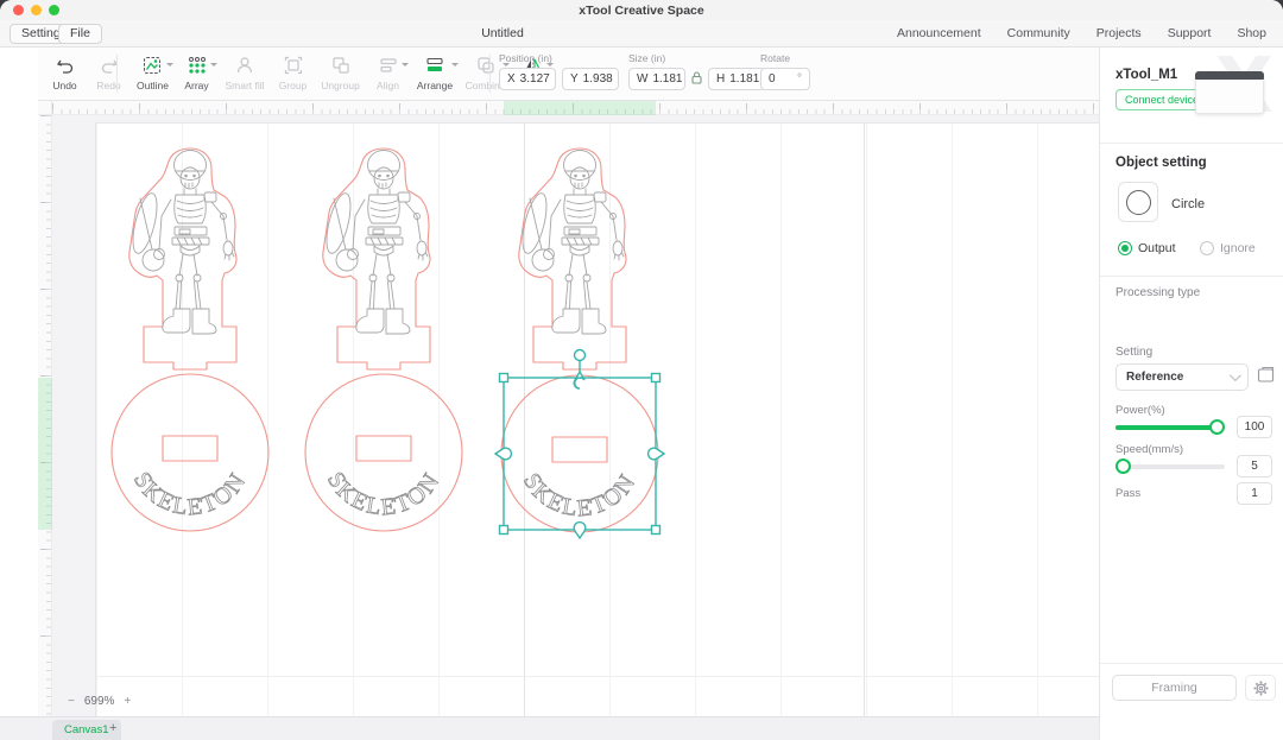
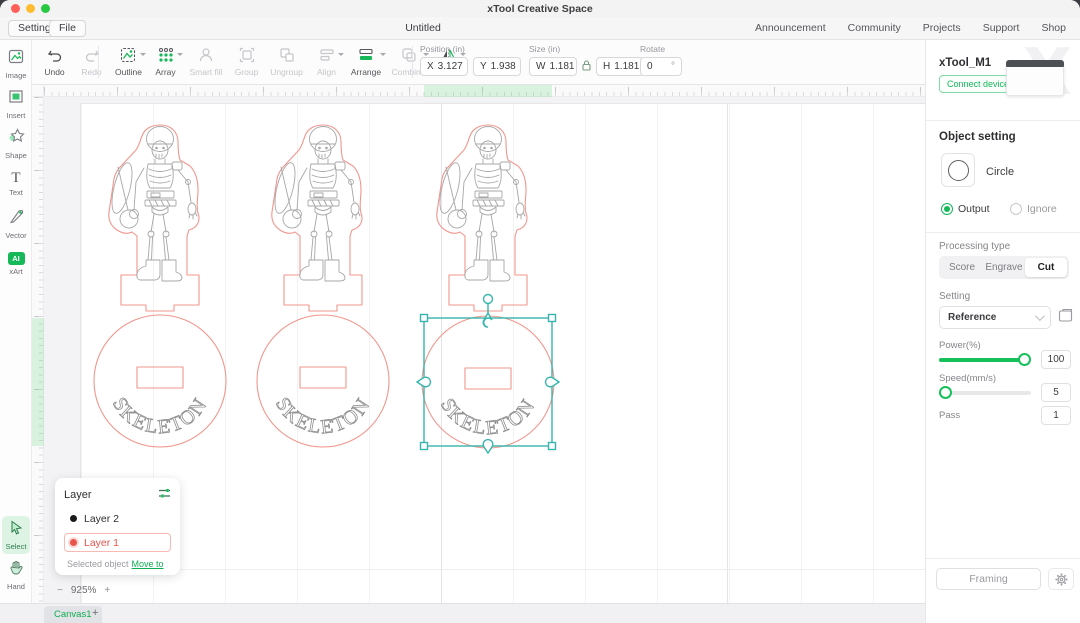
  xTool Creative Space
  Setting
  File
  Untitled
  Announcement
  Community
  Projects
  Support
  Shop
  Undo
  Redo
  Outline
  Array
  Smart fill
  Group
  Ungroup
  Align
  Arrange
  Comin
  Position (in)
  X
  3.127
  Y
  1.938
  Size (in)
  W
  1.181
  H
  1.181
  Rotate
  0
  °
+ Image
+ Insert
+ Shape
+ T
+ Text
+ Vector
+ AI
+ xArt
+ Select
+ Hand
+ Layer
+ Layer 2
+ Layer 1
+ Selected object Move to
  −
- 699%
+ 925%
  +
  Canvas1
  +
  xTool_M1
  Connect devic
  Object setting
  Circle
  Output
  Ignore
  Processing type
+ Score
+ Engrave
+ Cut
  Setting
  Reference
  Power(%)
  100
  Speed(mm/s)
  5
  Pass
  1
  Framing
